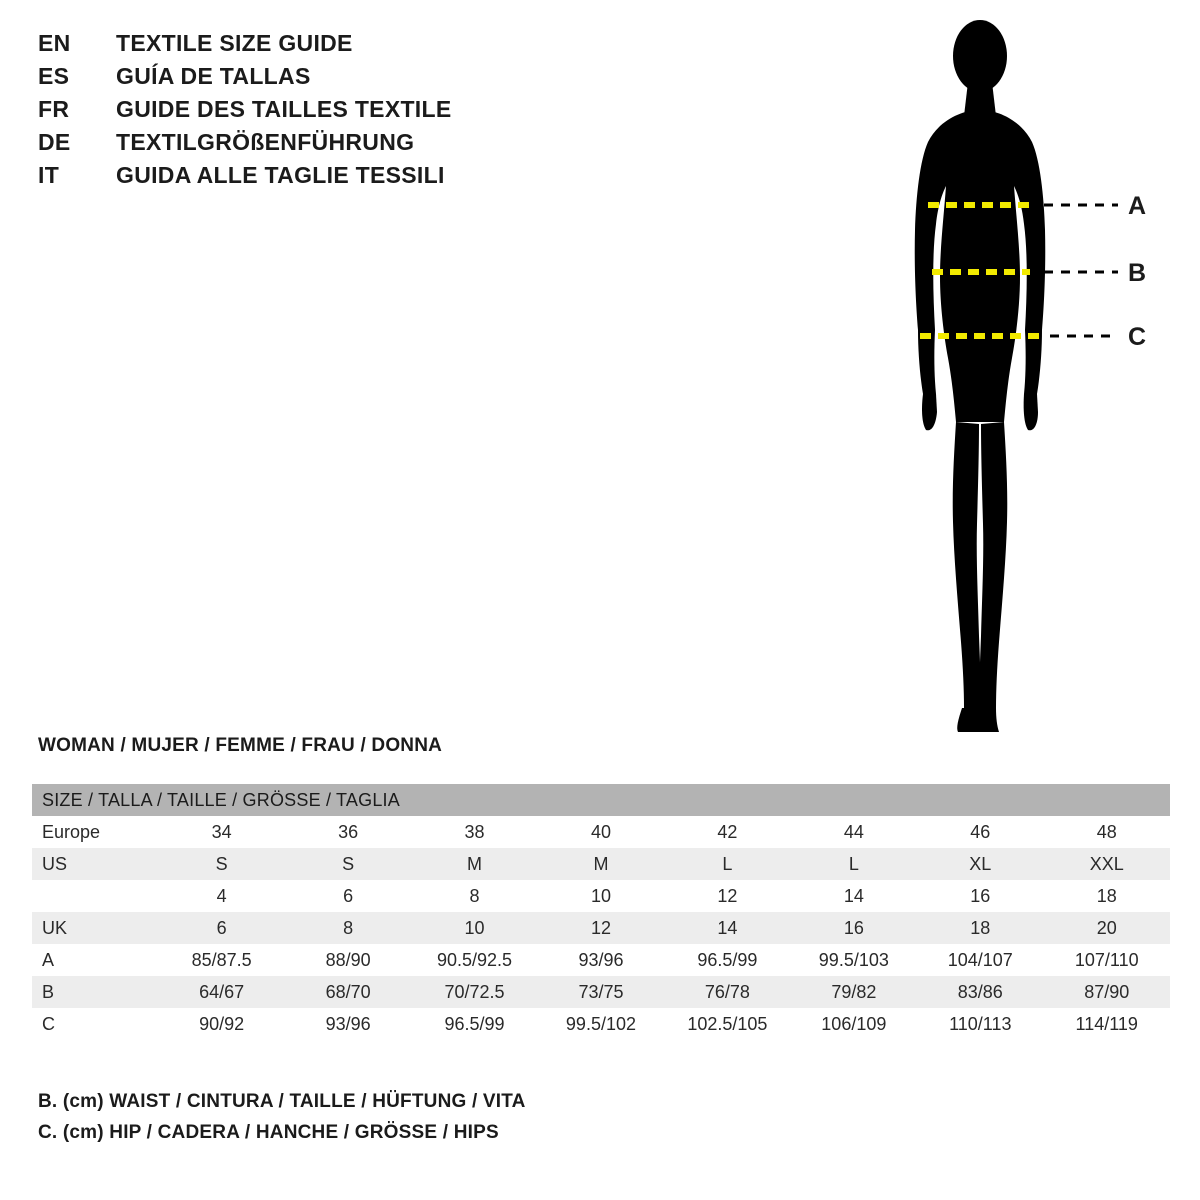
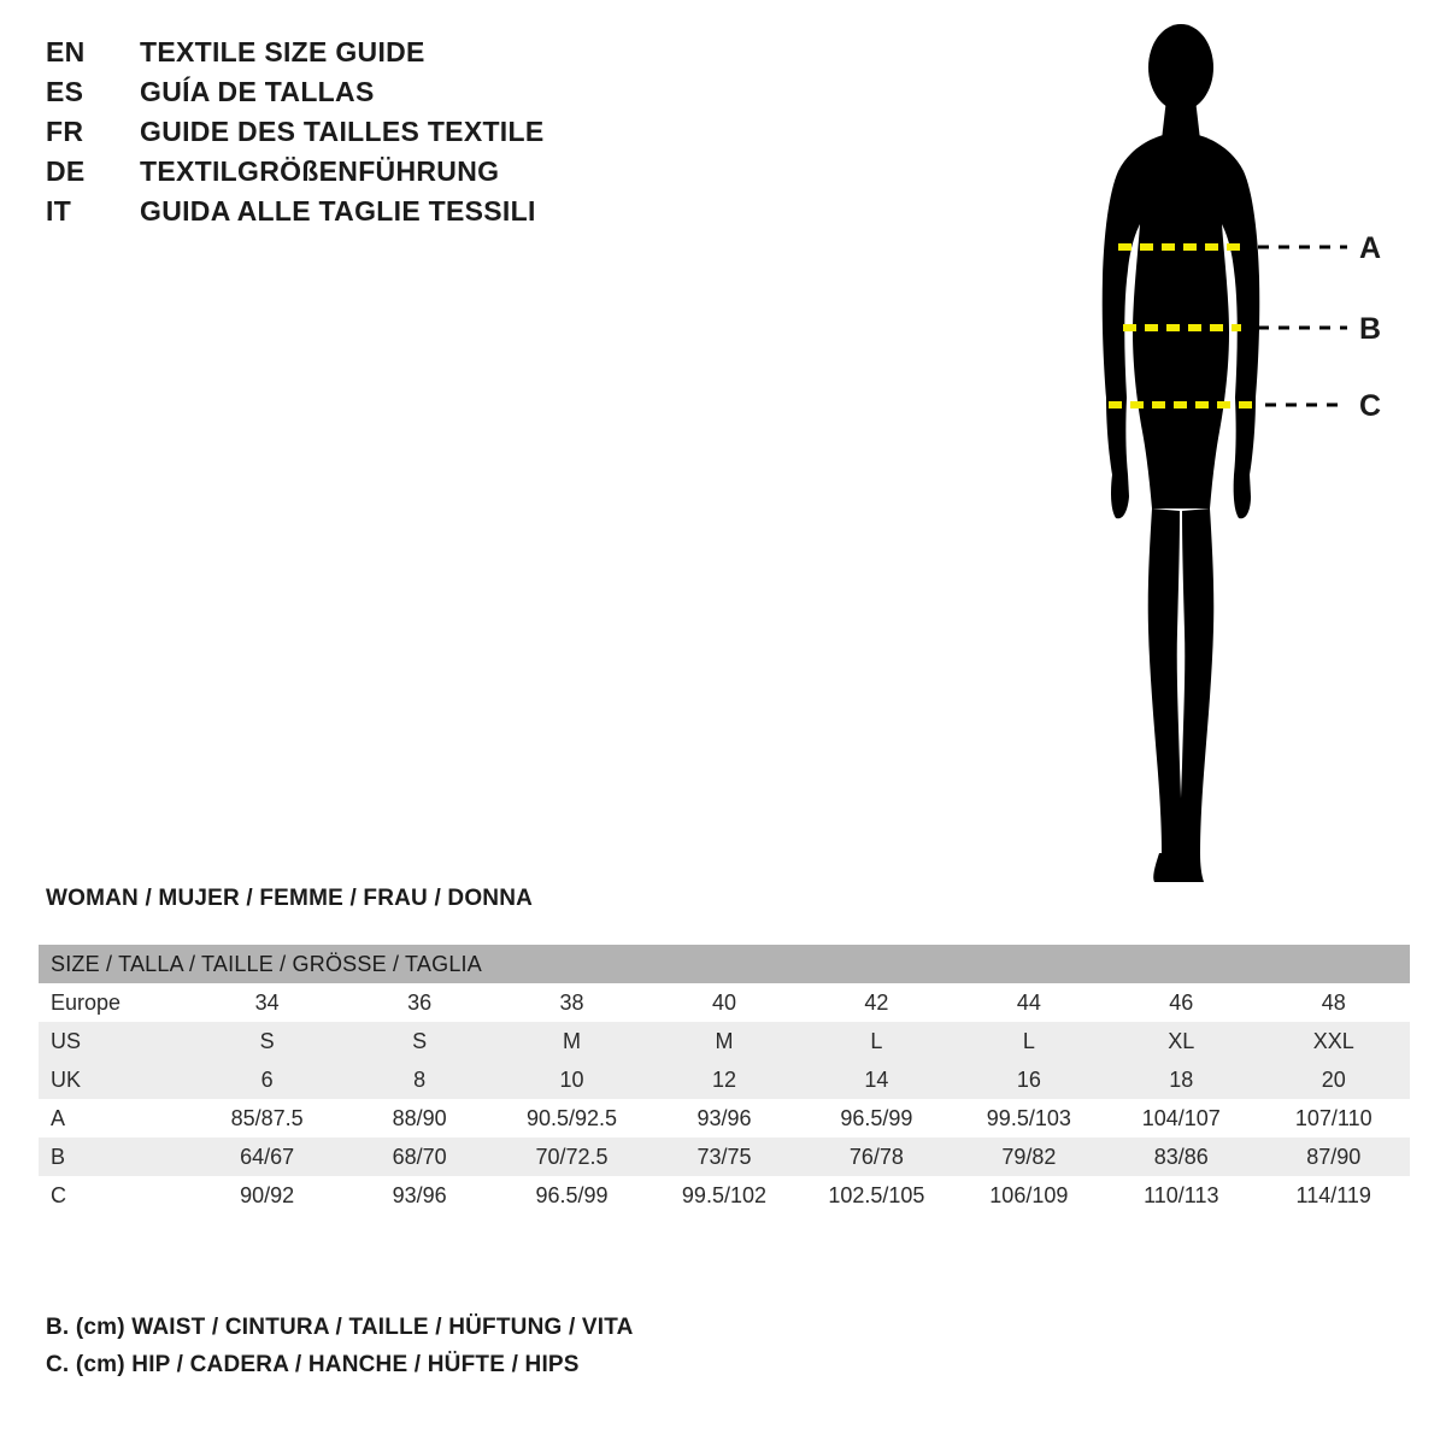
  EN
  TEXTILE SIZE GUIDE
  ES
  GUÍA DE TALLAS
  FR
  GUIDE DES TAILLES TEXTILE
  DE
  TEXTILGRÖßENFÜHRUNG
  IT
  GUIDA ALLE TAGLIE TESSILI
  A
  B
  C
  WOMAN / MUJER / FEMME / FRAU / DONNA
  SIZE / TALLA / TAILLE / GRÖSSE / TAGLIA
  Europe	34	36	38	40	42	44	46	48
  US	S	S	M	M	L	L	XL	XXL
- 	4	6	8	10	12	14	16	18
  UK	6	8	10	12	14	16	18	20
  A	85/87.5	88/90	90.5/92.5	93/96	96.5/99	99.5/103	104/107	107/110
  B	64/67	68/70	70/72.5	73/75	76/78	79/82	83/86	87/90
  C	90/92	93/96	96.5/99	99.5/102	102.5/105	106/109	110/113	114/119
  B. (cm) WAIST / CINTURA / TAILLE / HÜFTUNG / VITA
- C. (cm) HIP / CADERA / HANCHE / GRÖSSE / HIPS
+ C. (cm) HIP / CADERA / HANCHE / HÜFTE / HIPS
